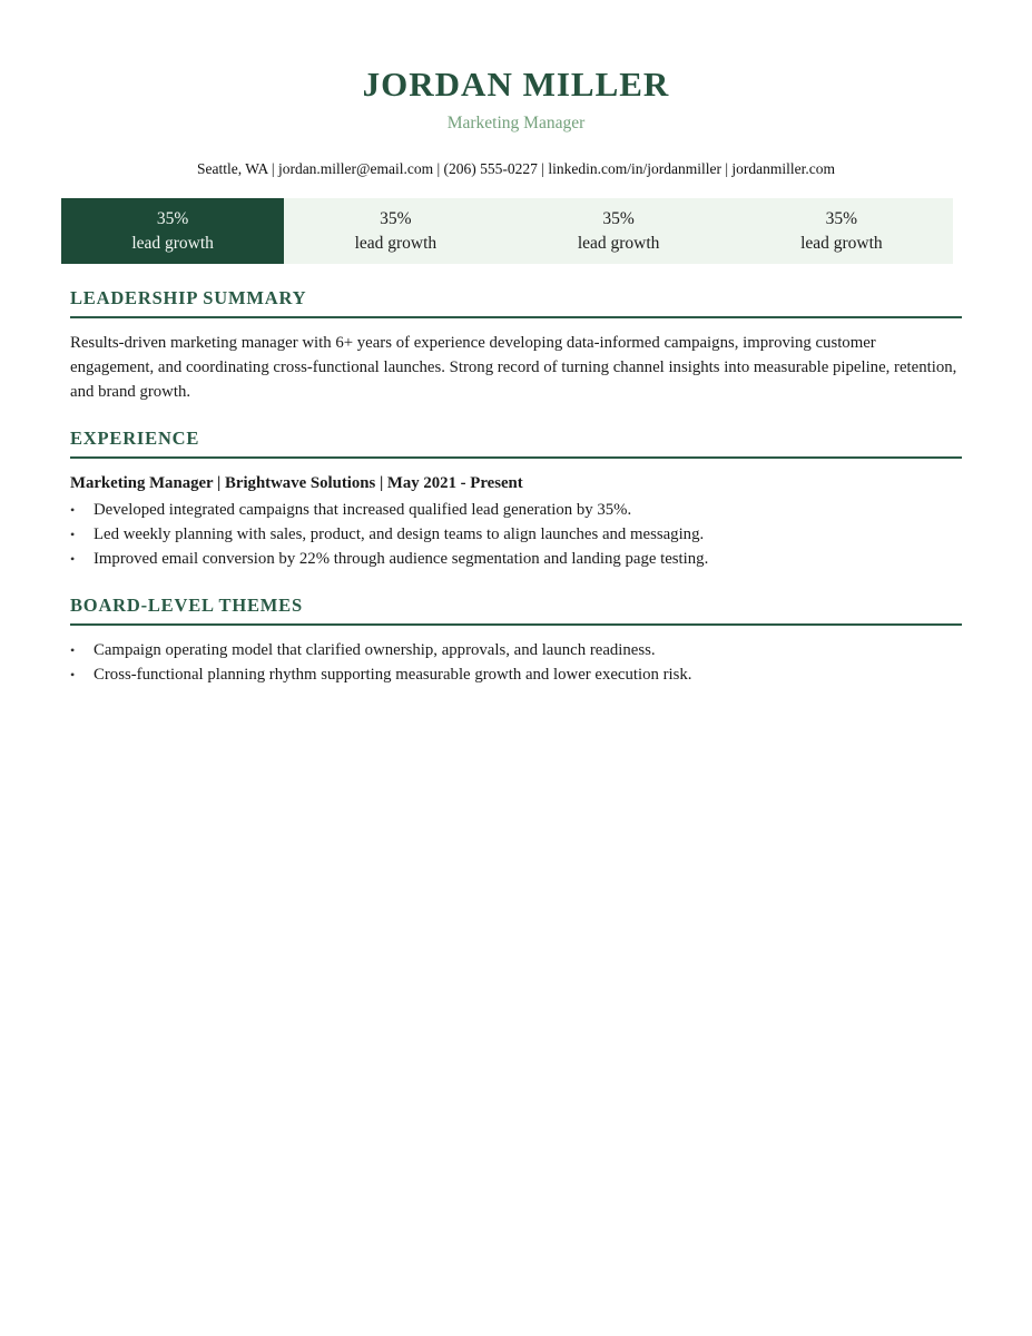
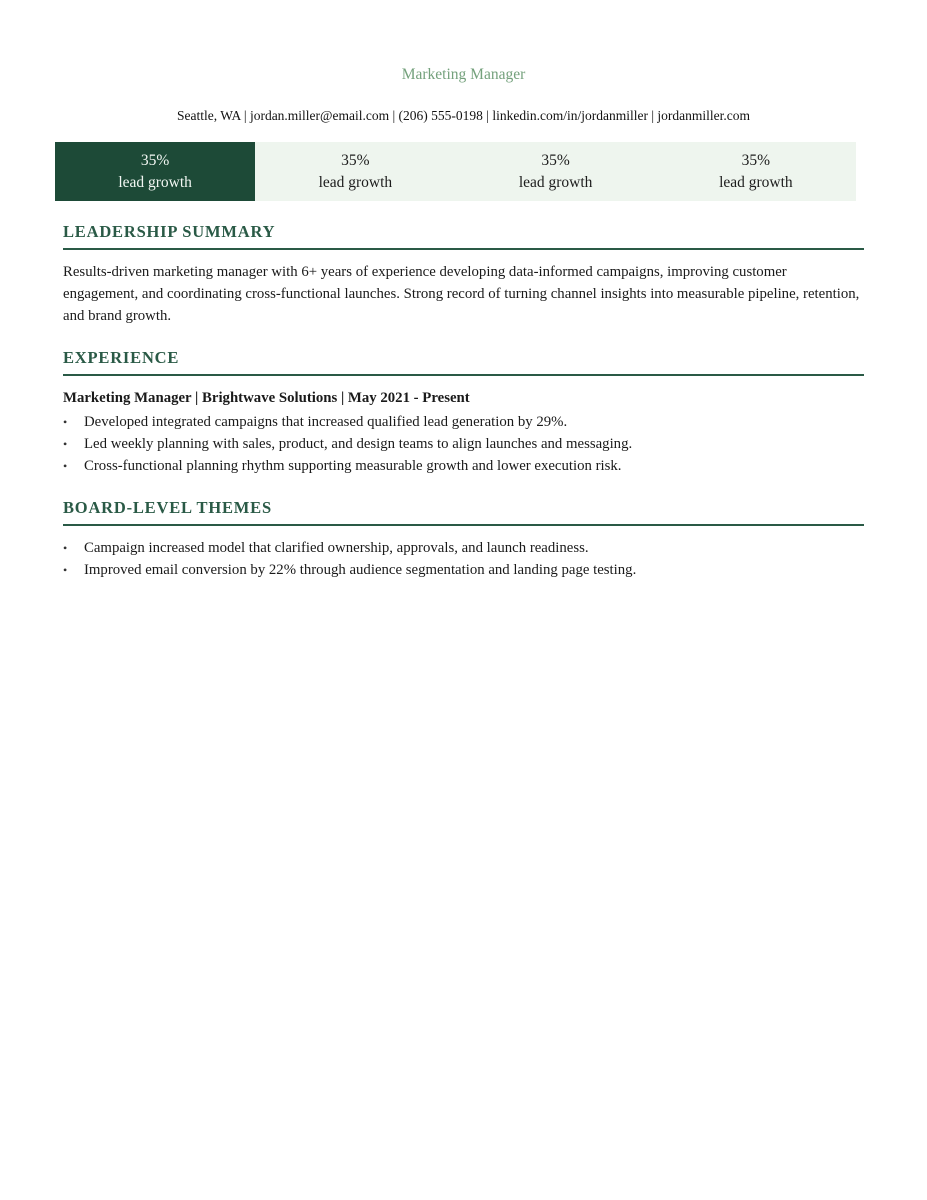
- JORDAN MILLER
  Marketing Manager
- Seattle, WA | jordan.miller@email.com | (206) 555-0227 | linkedin.com/in/jordanmiller | jordanmiller.com
+ Seattle, WA | jordan.miller@email.com | (206) 555-0198 | linkedin.com/in/jordanmiller | jordanmiller.com
  35%
  lead growth
  35%
  lead growth
  35%
  lead growth
  35%
  lead growth
  LEADERSHIP SUMMARY
  Results-driven marketing manager with 6+ years of experience developing data-informed campaigns, improving customer engagement, and coordinating cross-functional launches. Strong record of turning channel insights into measurable pipeline, retention, and brand growth.
  EXPERIENCE
  Marketing Manager | Brightwave Solutions | May 2021 - Present
- Developed integrated campaigns that increased qualified lead generation by 35%.
+ Developed integrated campaigns that increased qualified lead generation by 29%.
  Led weekly planning with sales, product, and design teams to align launches and messaging.
- Improved email conversion by 22% through audience segmentation and landing page testing.
+ Cross-functional planning rhythm supporting measurable growth and lower execution risk.
  BOARD-LEVEL THEMES
- Campaign operating model that clarified ownership, approvals, and launch readiness.
+ Campaign increased model that clarified ownership, approvals, and launch readiness.
- Cross-functional planning rhythm supporting measurable growth and lower execution risk.
+ Improved email conversion by 22% through audience segmentation and landing page testing.
